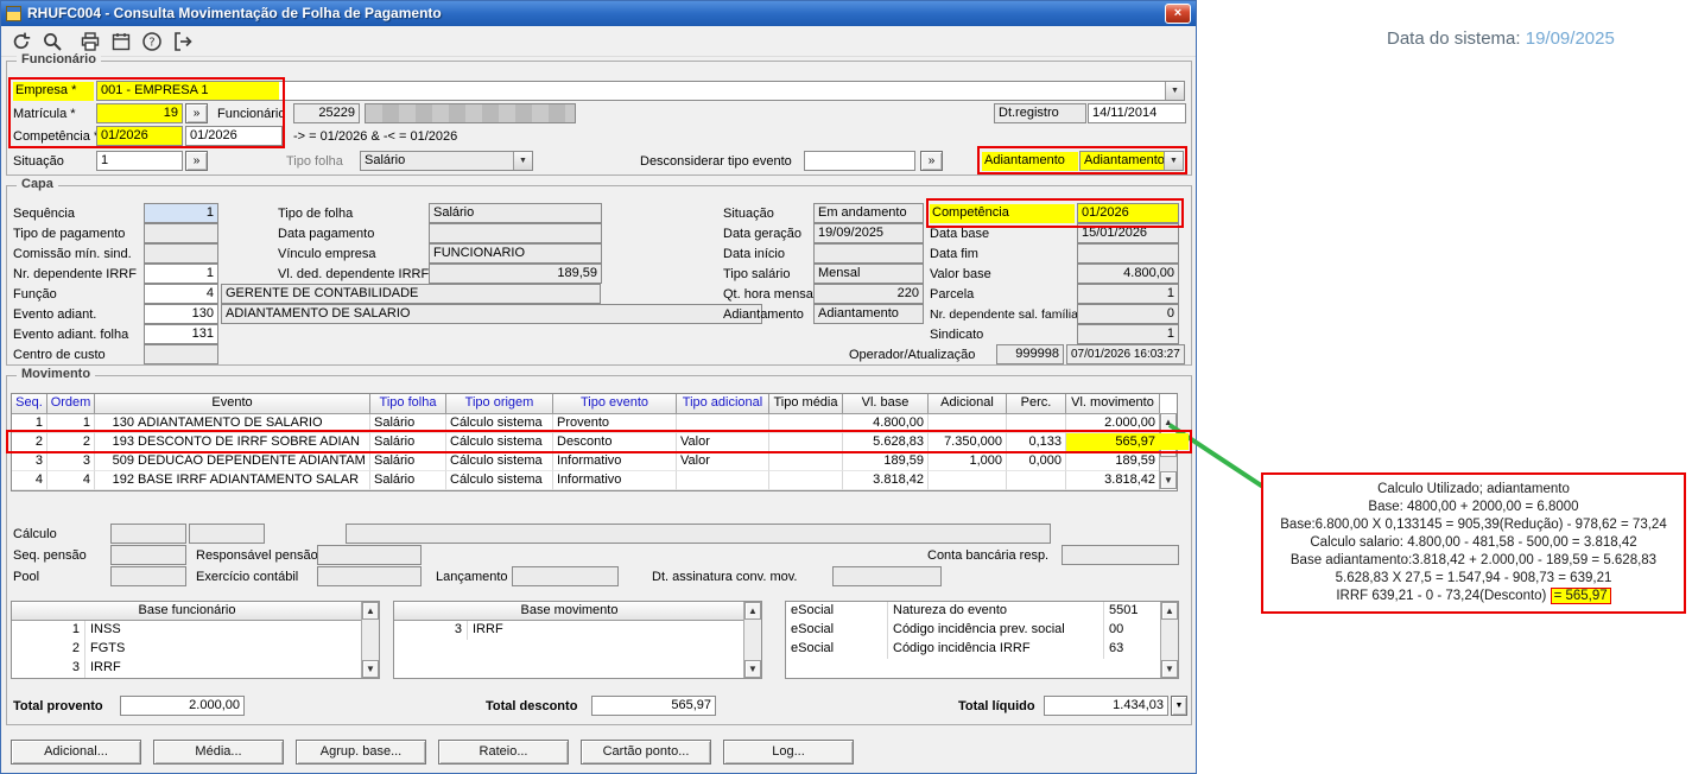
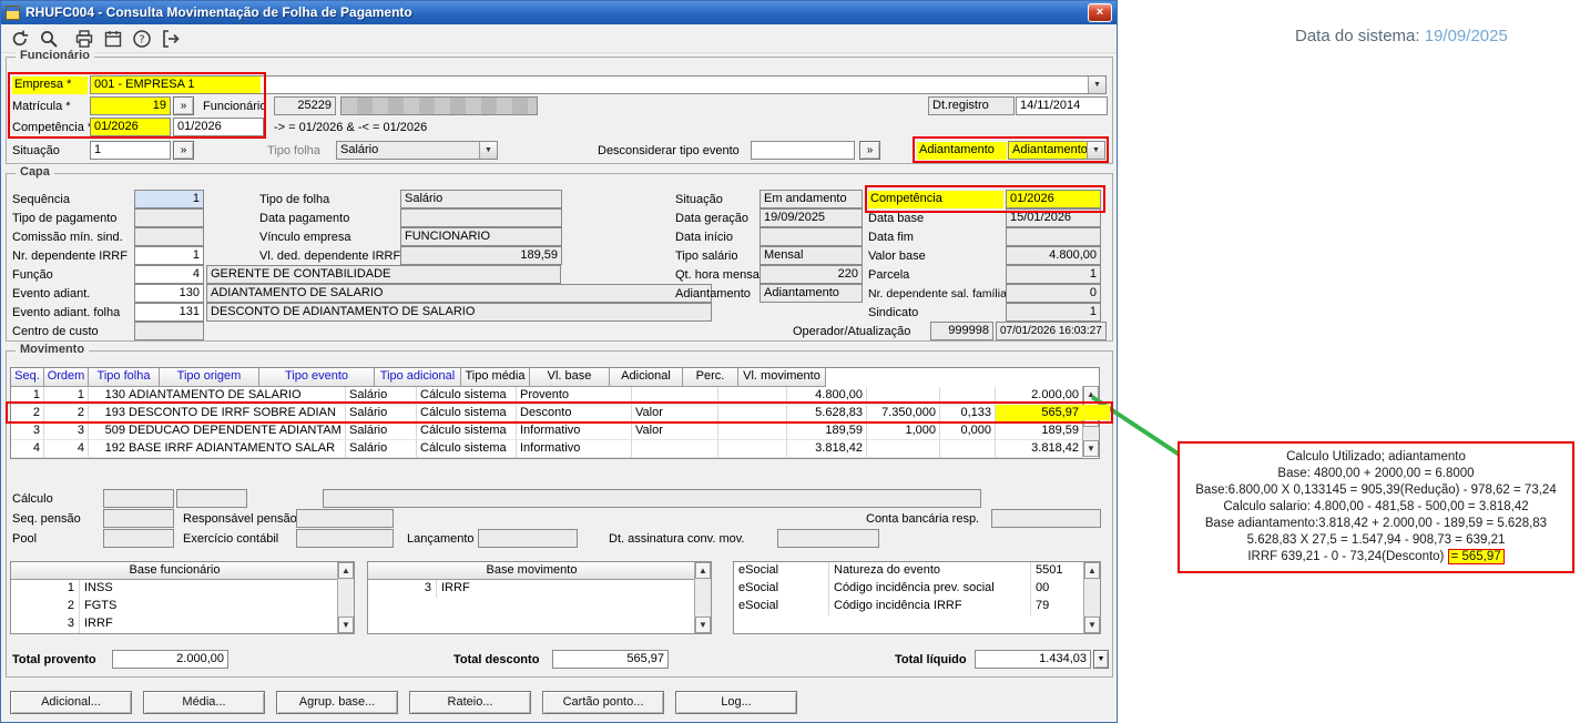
  RHUFC004 - Consulta Movimentação de Folha de Pagamento
  ×
  ?
  Funcionário
  Empresa *
  001 - EMPRESA 1
  Matrícula *
  19
  »
  Funcionário
  25229
  Dt.registro
  14/11/2014
  Competência
  01/2026
  01/2026
  -> = 01/2026 & -< = 01/2026
  Situação
  1
  »
  Tipo folha
  Salário
  Desconsiderar tipo evento
  »
  Adiantamento
  Adiantamento
  Capa
  Sequência
  1
  Tipo de pagamento
  Comissão mín. sind.
  Nr. dependente IRRF
  1
  Função
  4
  GERENTE DE CONTABILIDADE
  Evento adiant.
  130
  ADIANTAMENTO DE SALARIO
  Evento adiant. folha
  131
+ DESCONTO DE ADIANTAMENTO DE SALARIO
  Centro de custo
  Tipo de folha
  Salário
  Data pagamento
  Vínculo empresa
  FUNCIONARIO
  Vl. ded. dependente IRRF
  189,59
  Situação
  Em andamento
  Data geração
  19/09/2025
  Data início
  Tipo salário
  Mensal
  Qt. hora mensa
  220
  Adiantamento
  Adiantamento
  Competência
  01/2026
  Data base
  15/01/2026
  Data fim
  Valor base
  4.800,00
  Parcela
  1
  Nr. dependente sal. família
  0
  Sindicato
  1
  Operador/Atualização
  999998
  07/01/2026 16:03:27
  Movimento
  Seq.
  Ordem
- Evento
  Tipo folha
  Tipo origem
  Tipo evento
  Tipo adicional
  Tipo média
  Vl. base
  Adicional
  Perc.
  Vl. movimento
  1
  1
  130 ADIANTAMENTO DE SALARIO
  Salário
  Cálculo sistema
  Provento
  4.800,00
  2.000,00
  2
  2
  193 DESCONTO DE IRRF SOBRE ADIAN
  Salário
  Cálculo sistema
  Desconto
  Valor
  5.628,83
  7.350,000
  0,133
  565,97
  3
  3
  509 DEDUCAO DEPENDENTE ADIANTAM
  Salário
  Cálculo sistema
  Informativo
  Valor
  189,59
  1,000
  0,000
  189,59
  4
  4
  192 BASE IRRF ADIANTAMENTO SALAR
  Salário
  Cálculo sistema
  Informativo
  3.818,42
  3.818,42
  ▲
  ▼
  Cálculo
  Seq. pensão
  Responsável pensão
  Conta bancária resp.
  Pool
  Exercício contábil
  Lançamento
  Dt. assinatura conv. mov.
  Base funcionário
  1
  INSS
  2
  FGTS
  3
  IRRF
  ▲
  ▼
  Base movimento
  3
  IRRF
  ▲
  ▼
  eSocial
  Natureza do evento
  5501
  eSocial
  Código incidência prev. social
  00
  eSocial
  Código incidência IRRF
- 63
+ 79
  ▲
  ▼
  Total provento
  2.000,00
  Total desconto
  565,97
  Total líquido
  1.434,03
  Adicional...
  Média...
  Agrup. base...
  Rateio...
  Cartão ponto...
  Log...
  Data do sistema: 19/09/2025
  Calculo Utilizado; adiantamento
  Base: 4800,00 + 2000,00 = 6.8000
  Base:6.800,00 X 0,133145 = 905,39(Redução) - 978,62 = 73,24
  Calculo salario: 4.800,00 - 481,58 - 500,00 = 3.818,42
  Base adiantamento:3.818,42 + 2.000,00 - 189,59 = 5.628,83
  5.628,83 X 27,5 = 1.547,94 - 908,73 = 639,21
  IRRF 639,21 - 0 - 73,24(Desconto) = 565,97
